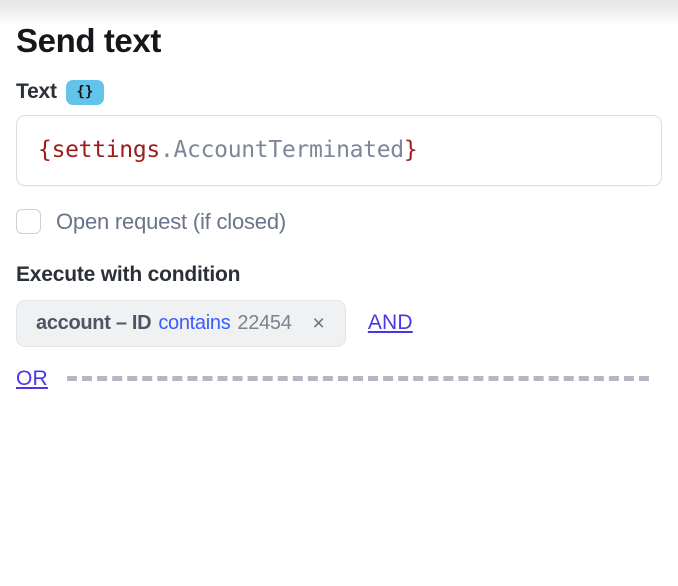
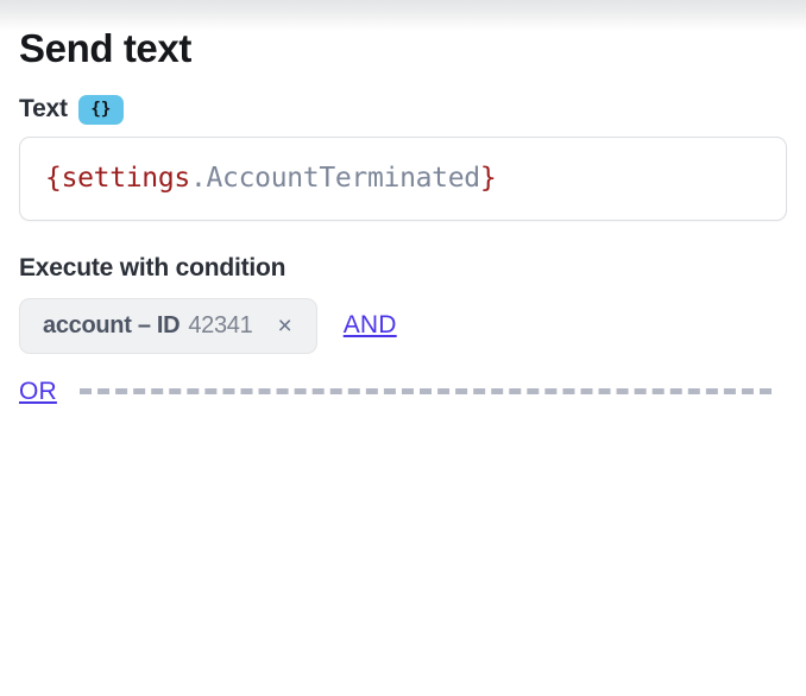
  Send text
  Text
  {}
  {settings.AccountTerminated}
- Open request (if closed)
  Execute with condition
  account – ID
- contains
- 22454
+ 42341
  ×
  AND
  OR
